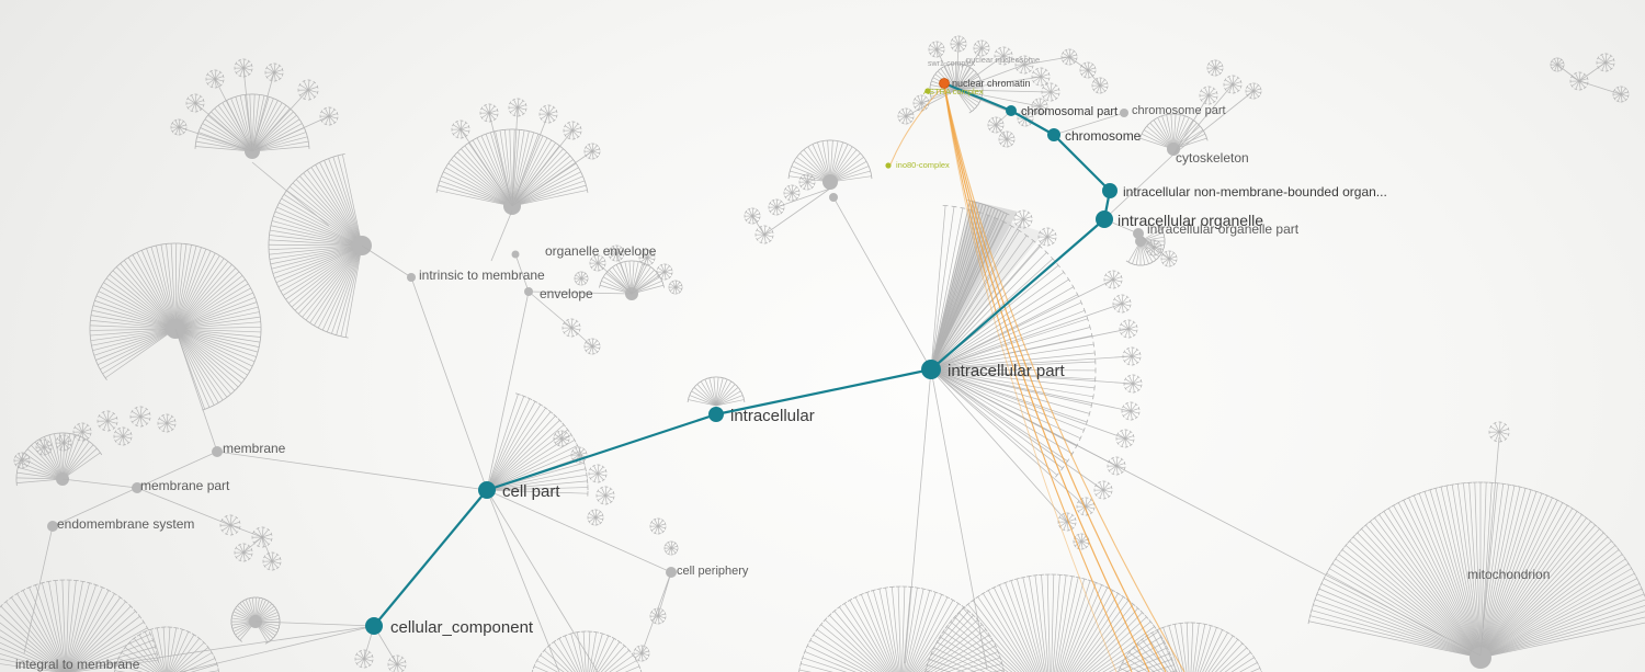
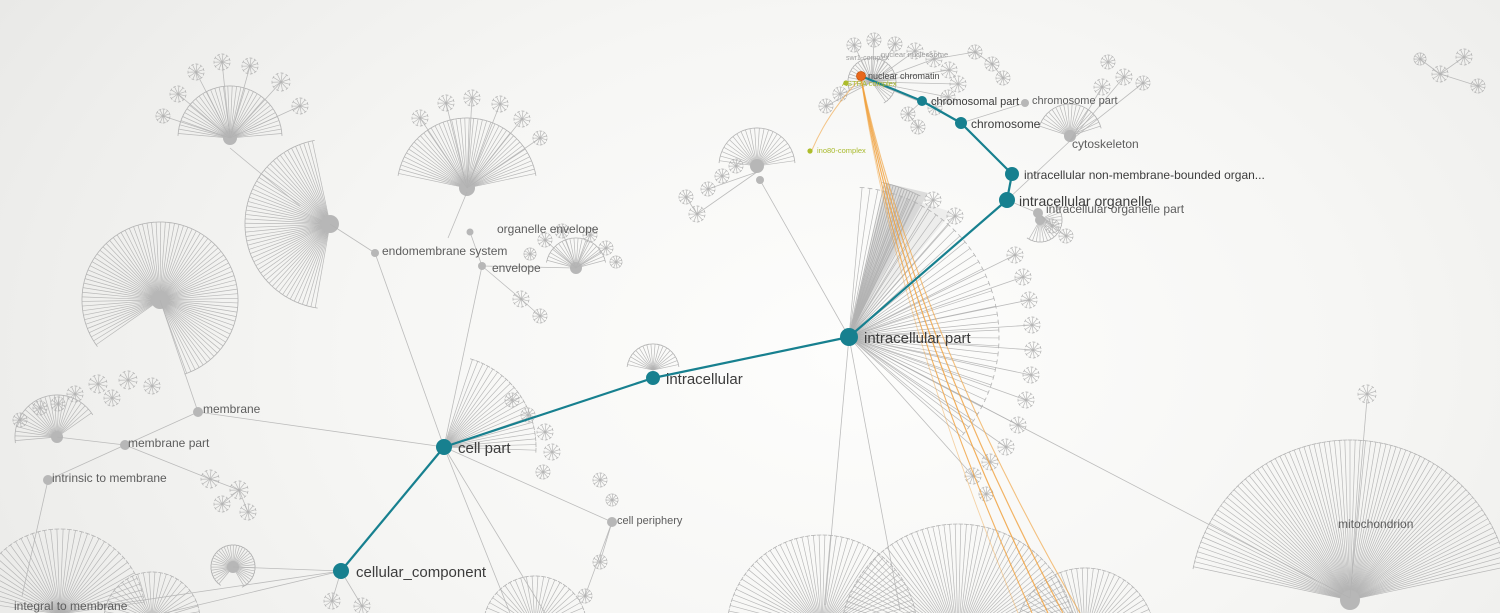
  cellular_component
  cell part
  intracellular
  intracellular part
  intracellular organelle
  intracellular non-membrane-bounded organ...
  chromosome
  chromosomal part
  organelle envelope
- intrinsic to membrane
+ endomembrane system
  envelope
  membrane
  membrane part
- endomembrane system
+ intrinsic to membrane
  integral to membrane
  cell periphery
  cytoskeleton
  intracellular organelle part
  mitochondrion
  chromosome part
  nuclear nucleosome
  nuclear chromatin
  ASTRA complex
  ino80-complex
